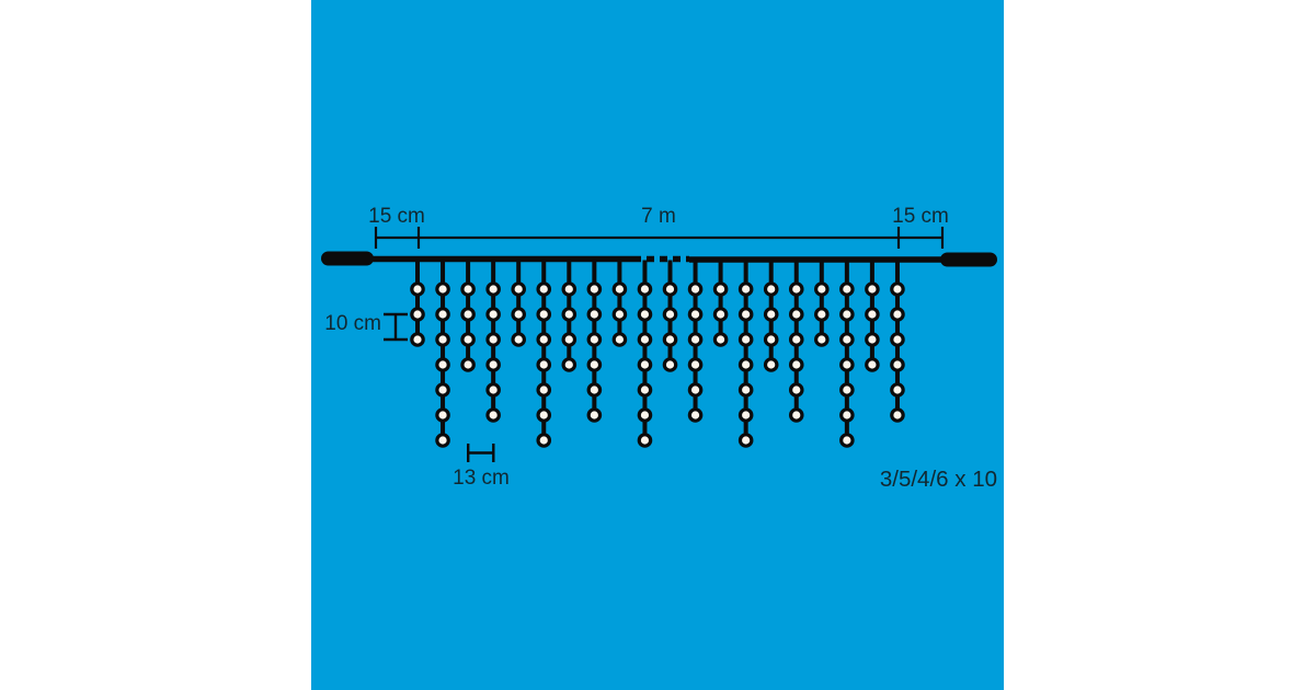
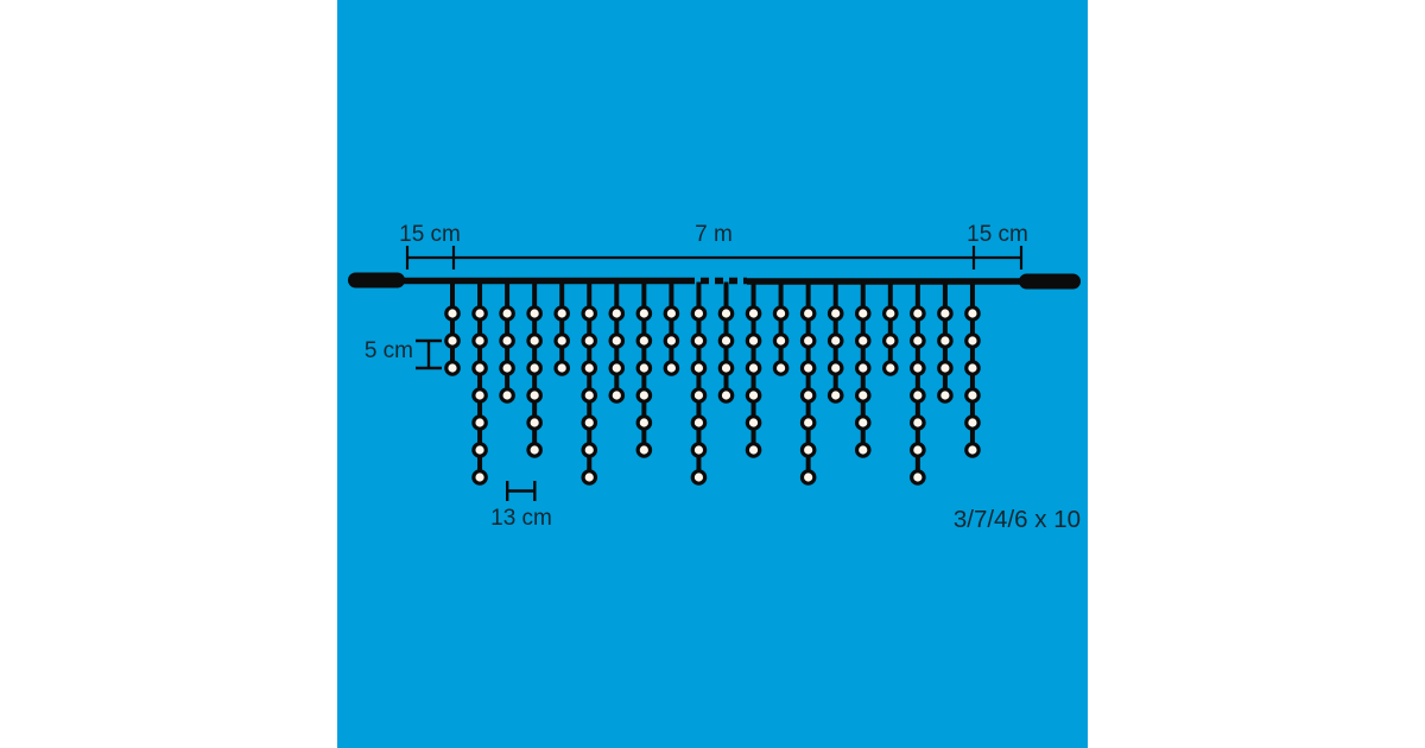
  15 cm
  7 m
  15 cm
- 10 cm
+ 5 cm
  13 cm
- 3/5/4/6 x 10
+ 3/7/4/6 x 10
